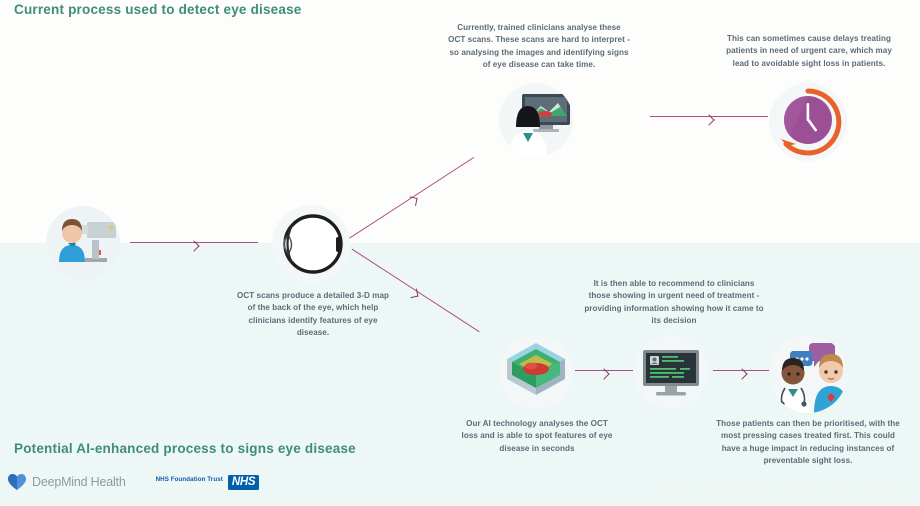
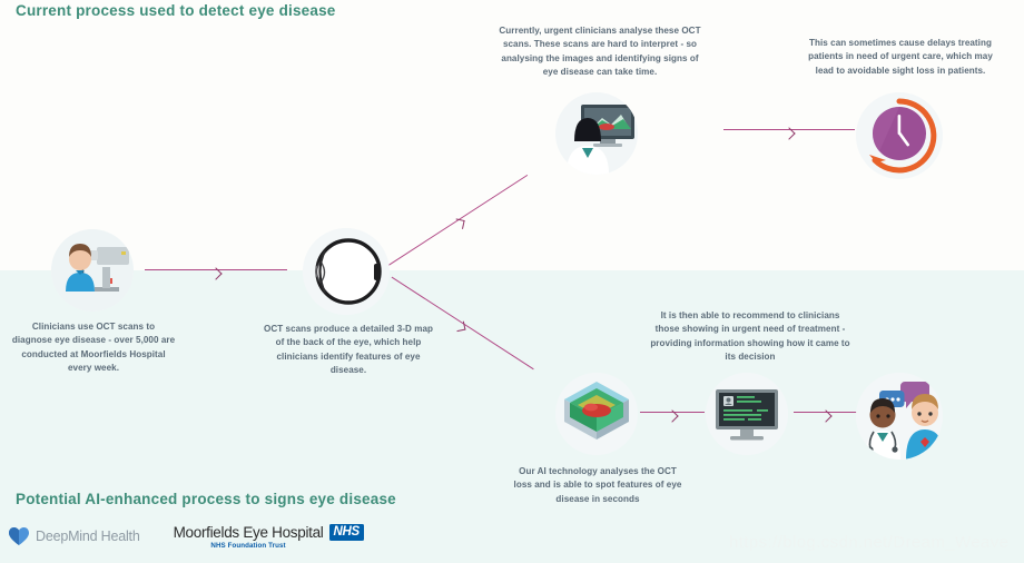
  Current process used to detect eye disease
  Potential AI-enhanced process to signs eye disease
+ Clinicians use OCT scans to diagnose eye disease - over 5,000 are conducted at Moorfields Hospital every week.
  OCT scans produce a detailed 3-D map of the back of the eye, which help clinicians identify features of eye disease.
- Currently, trained clinicians analyse these OCT scans. These scans are hard to interpret - so analysing the images and identifying signs of eye disease can take time.
+ Currently, urgent clinicians analyse these OCT scans. These scans are hard to interpret - so analysing the images and identifying signs of eye disease can take time.
  This can sometimes cause delays treating patients in need of urgent care, which may lead to avoidable sight loss in patients.
  Our AI technology analyses the OCT loss and is able to spot features of eye disease in seconds
  It is then able to recommend to clinicians those showing in urgent need of treatment - providing information showing how it came to its decision
- Those patients can then be prioritised, with the most pressing cases treated first. This could have a huge impact in reducing instances of preventable sight loss.
  DeepMind Health
+ Moorfields Eye Hospital
  NHS
